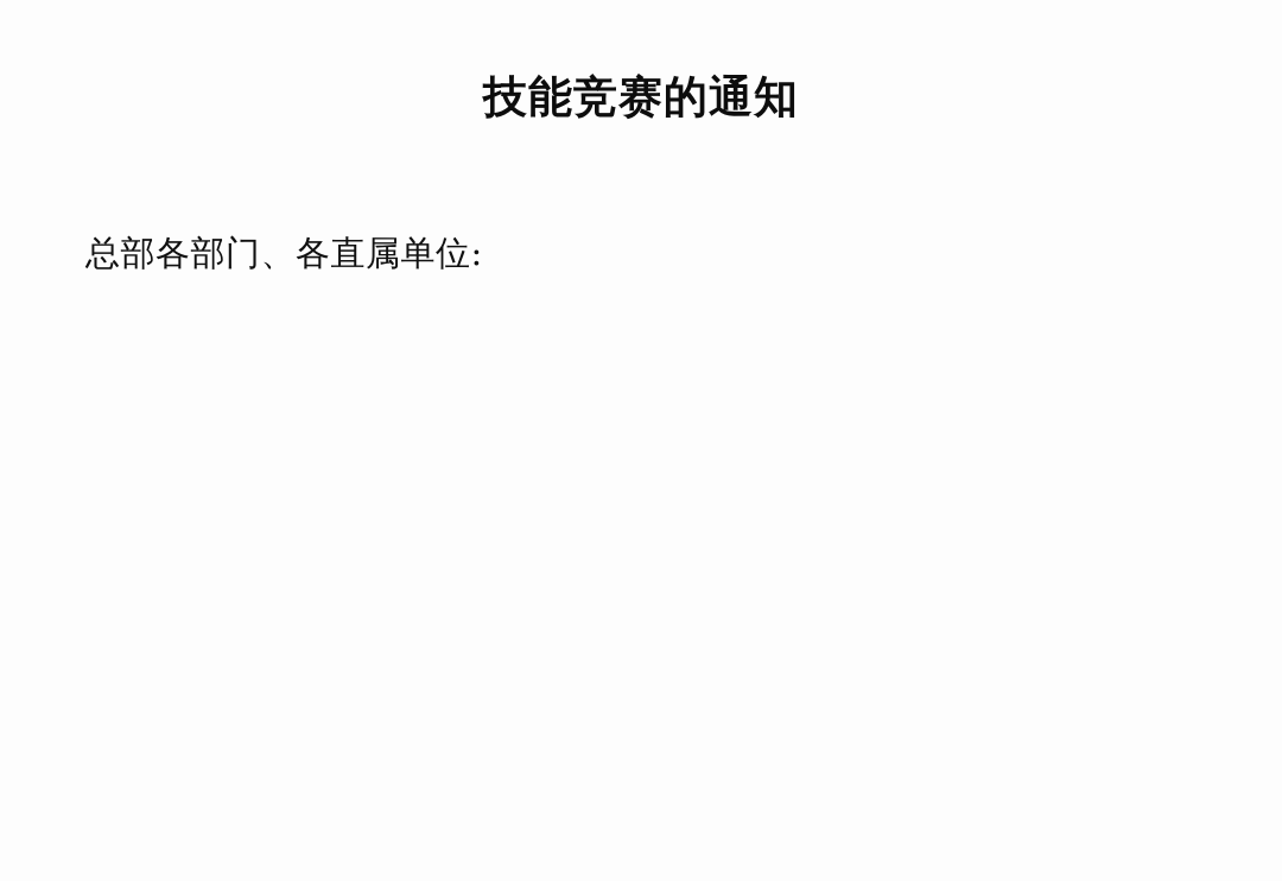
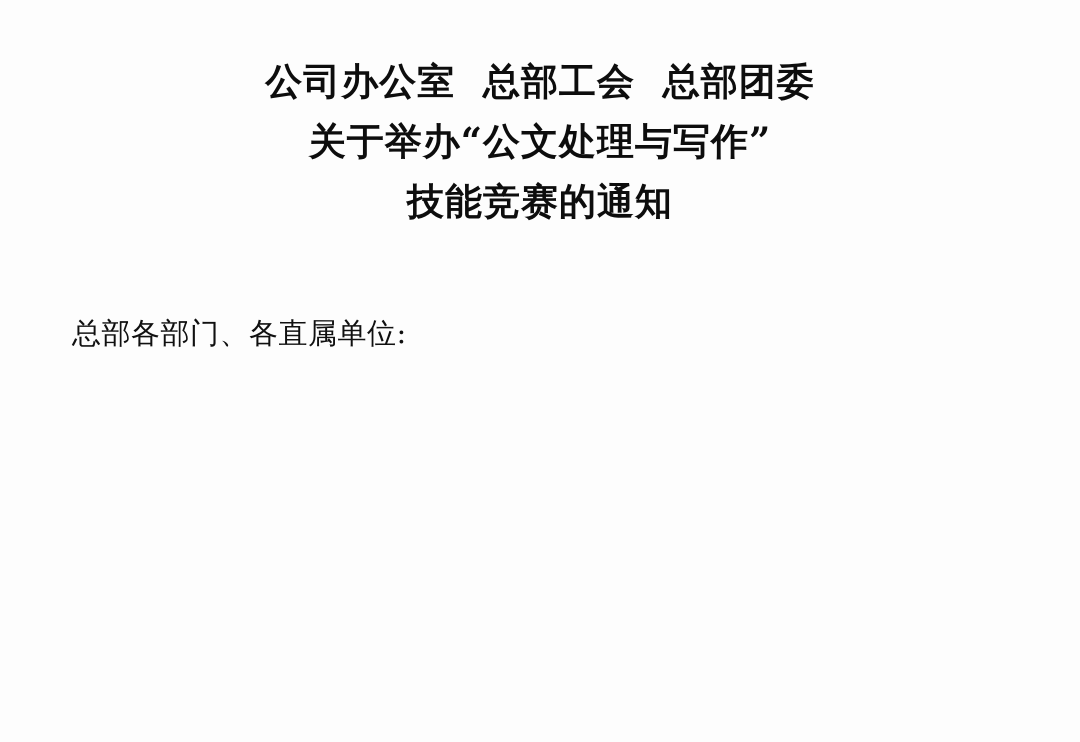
+ 公司办公室 总部工会 总部团委
+ 关于举办“公文处理与写作”
  技能竞赛的通知
  总部各部门、各直属单位:
